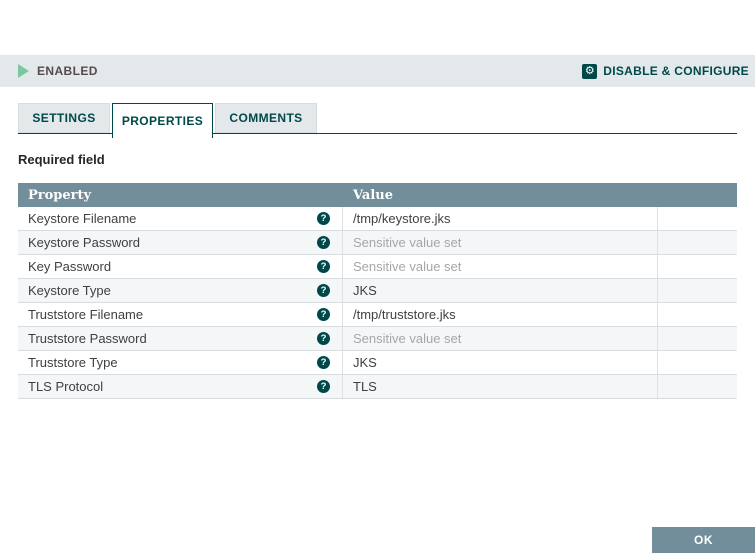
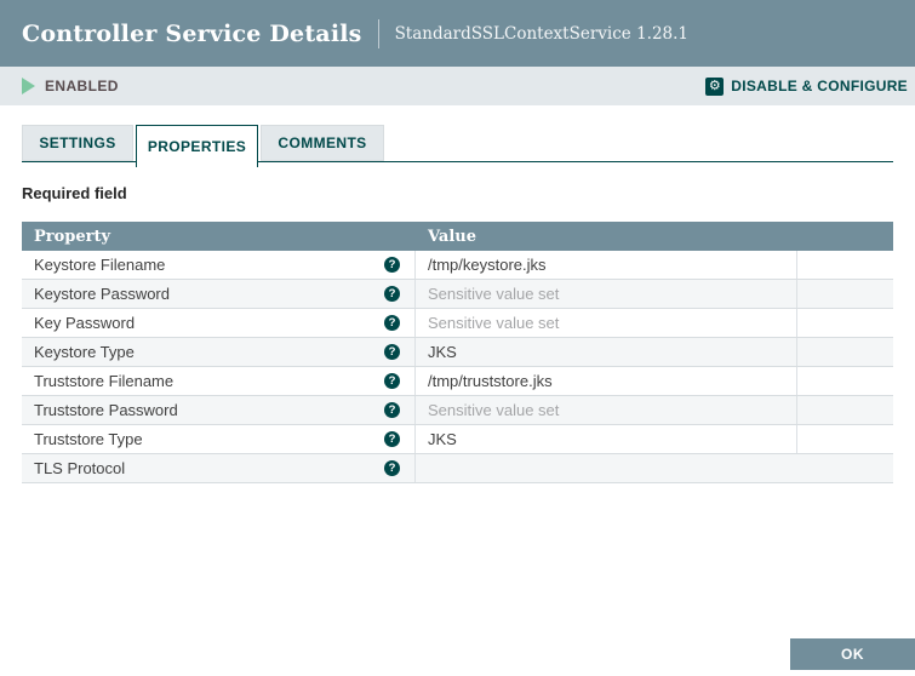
+ Controller Service Details
+ StandardSSLContextService 1.28.1
  ENABLED
  ⚙
  DISABLE & CONFIGURE
  SETTINGS
  PROPERTIES
  COMMENTS
  Required field
  Property
  Value
  Keystore Filename
  ?
  /tmp/keystore.jks
  Keystore Password
  ?
  Sensitive value set
  Key Password
  ?
  Sensitive value set
  Keystore Type
  ?
  JKS
  Truststore Filename
  ?
  /tmp/truststore.jks
  Truststore Password
  ?
  Sensitive value set
  Truststore Type
  ?
  JKS
  TLS Protocol
  ?
- TLS
  OK
